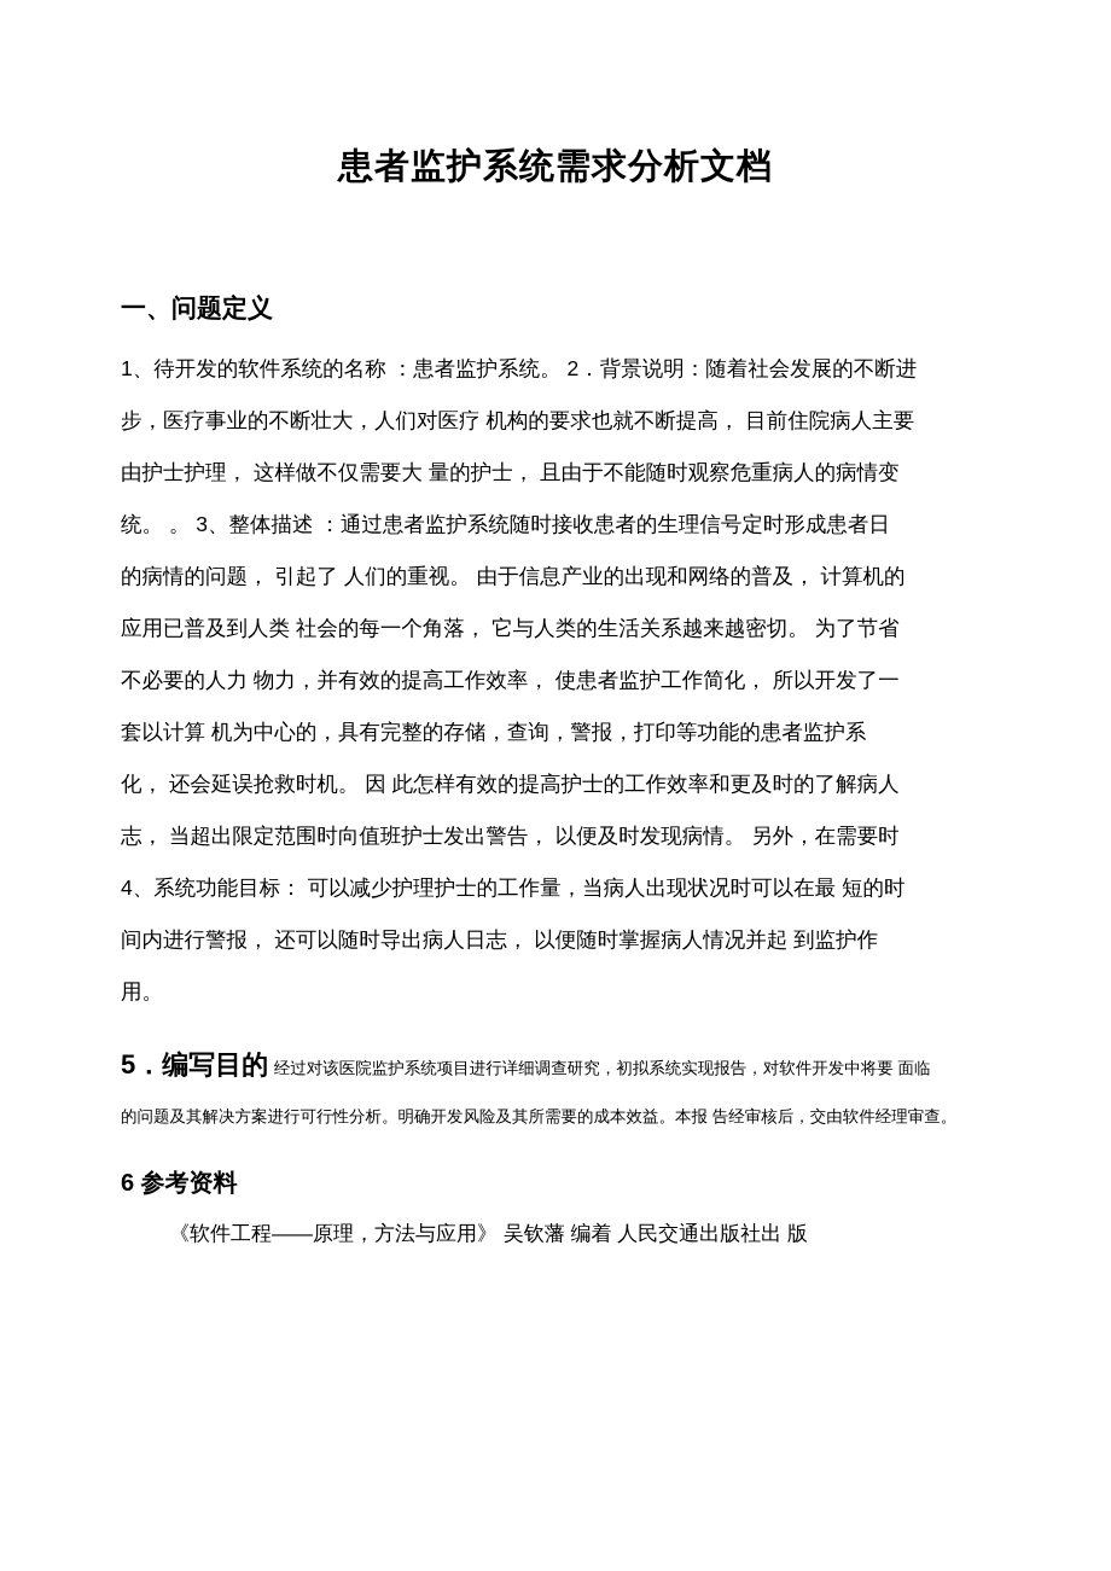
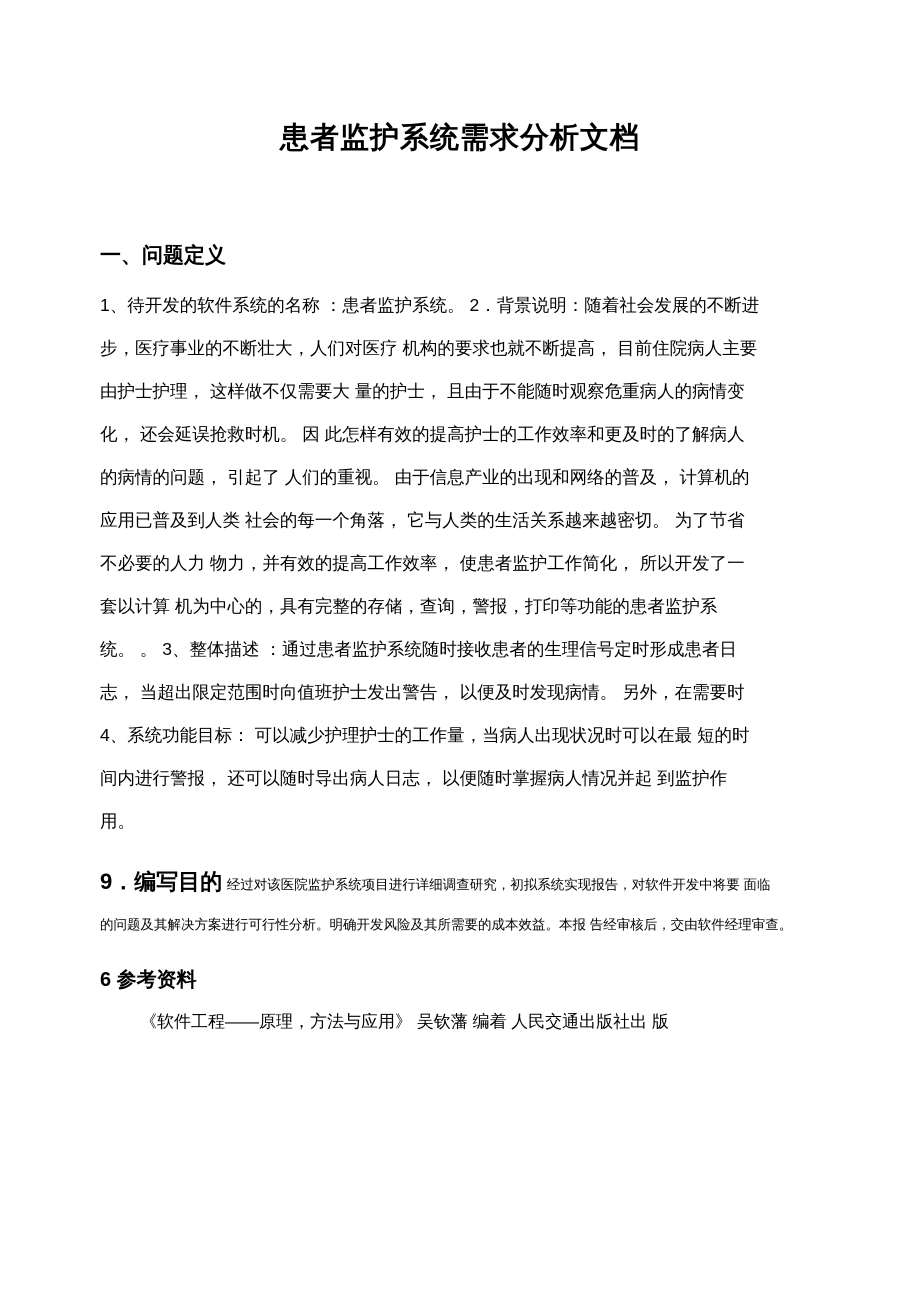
  患者监护系统需求分析文档
  一、问题定义
  1、待开发的软件系统的名称 ：患者监护系统。 2．背景说明：随着社会发展的不断进
  步，医疗事业的不断壮大，人们对医疗 机构的要求也就不断提高， 目前住院病人主要
  由护士护理， 这样做不仅需要大 量的护士， 且由于不能随时观察危重病人的病情变
- 统。 。 3、整体描述 ：通过患者监护系统随时接收患者的生理信号定时形成患者日
+ 化， 还会延误抢救时机。 因 此怎样有效的提高护士的工作效率和更及时的了解病人
  的病情的问题， 引起了 人们的重视。 由于信息产业的出现和网络的普及， 计算机的
  应用已普及到人类 社会的每一个角落， 它与人类的生活关系越来越密切。 为了节省
  不必要的人力 物力，并有效的提高工作效率， 使患者监护工作简化， 所以开发了一
  套以计算 机为中心的，具有完整的存储，查询，警报，打印等功能的患者监护系
- 化， 还会延误抢救时机。 因 此怎样有效的提高护士的工作效率和更及时的了解病人
+ 统。 。 3、整体描述 ：通过患者监护系统随时接收患者的生理信号定时形成患者日
  志， 当超出限定范围时向值班护士发出警告， 以便及时发现病情。 另外，在需要时
  4、系统功能目标： 可以减少护理护士的工作量，当病人出现状况时可以在最 短的时
  间内进行警报， 还可以随时导出病人日志， 以便随时掌握病人情况并起 到监护作
  用。
- 5．编写目的 经过对该医院监护系统项目进行详细调查研究，初拟系统实现报告，对软件开发中将要 面临
+ 9．编写目的 经过对该医院监护系统项目进行详细调查研究，初拟系统实现报告，对软件开发中将要 面临
  的问题及其解决方案进行可行性分析。明确开发风险及其所需要的成本效益。本报 告经审核后，交由软件经理审查。
  6 参考资料
  《软件工程——原理，方法与应用》 吴钦藩 编着 人民交通出版社出 版
